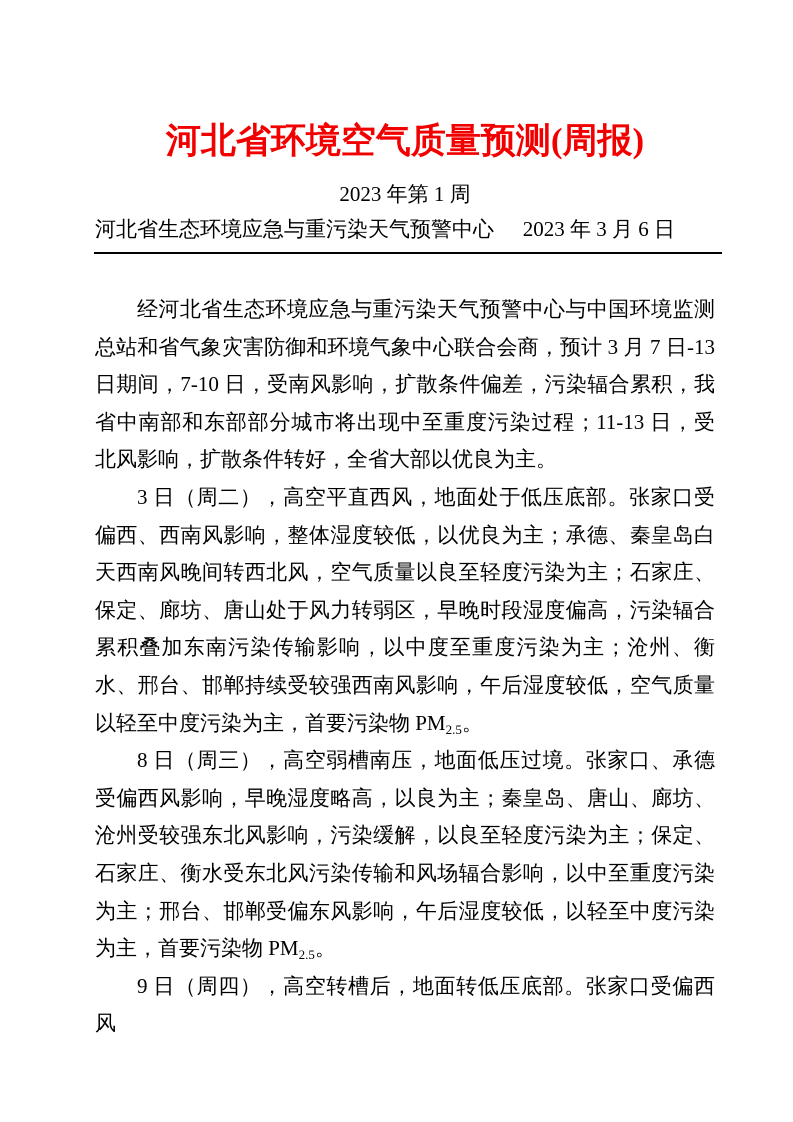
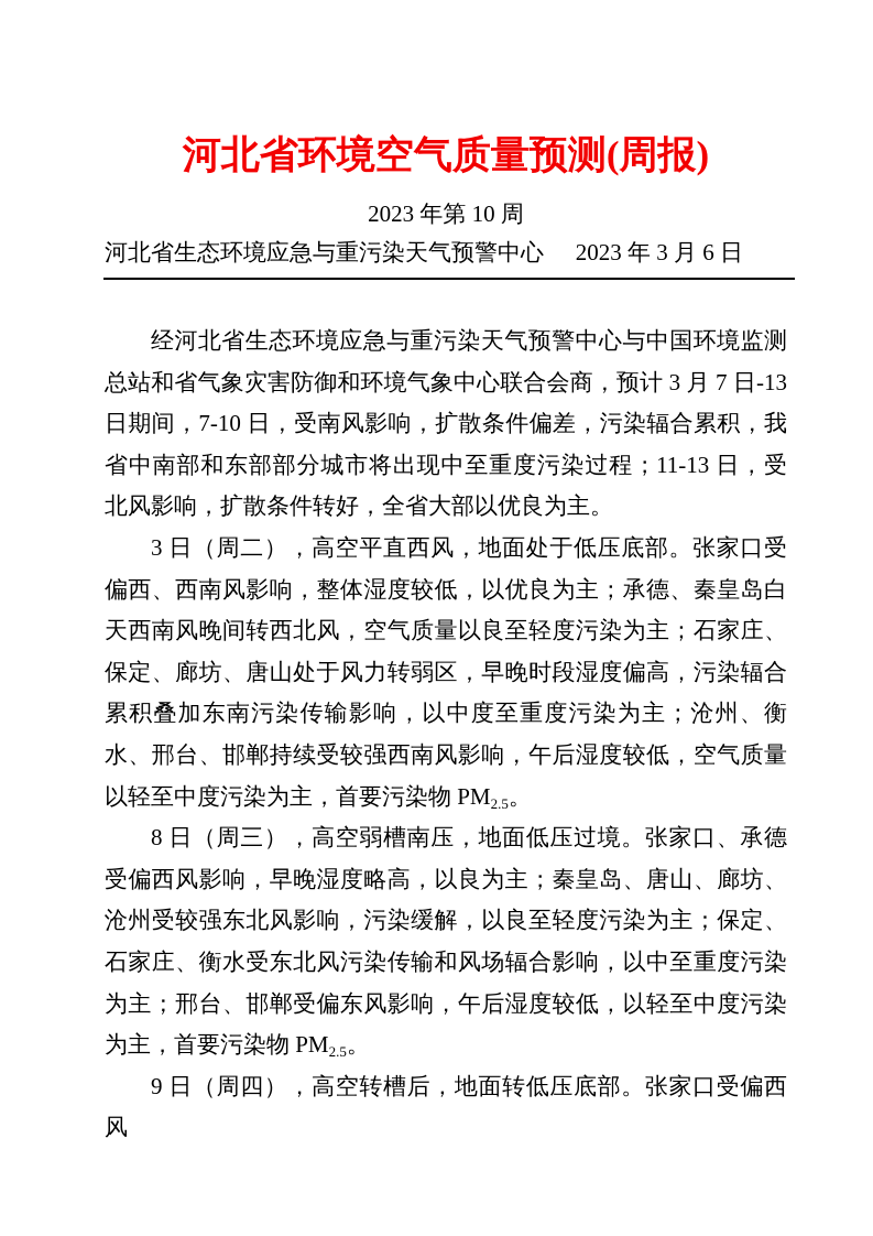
  河北省环境空气质量预测(周报)
- 2023 年第 1 周
+ 2023 年第 10 周
  河北省生态环境应急与重污染天气预警中心
  2023 年 3 月 6 日
  经河北省生态环境应急与重污染天气预警中心与中国环境监测总站和省气象灾害防御和环境气象中心联合会商，预计 3 月 7 日-13 日期间，7-10 日，受南风影响，扩散条件偏差，污染辐合累积，我省中南部和东部部分城市将出现中至重度污染过程；11-13 日，受北风影响，扩散条件转好，全省大部以优良为主。
  3 日（周二），高空平直西风，地面处于低压底部。张家口受偏西、西南风影响，整体湿度较低，以优良为主；承德、秦皇岛白天西南风晚间转西北风，空气质量以良至轻度污染为主；石家庄、保定、廊坊、唐山处于风力转弱区，早晚时段湿度偏高，污染辐合累积叠加东南污染传输影响，以中度至重度污染为主；沧州、衡水、邢台、邯郸持续受较强西南风影响，午后湿度较低，空气质量以轻至中度污染为主，首要污染物 PM2.5。
  8 日（周三），高空弱槽南压，地面低压过境。张家口、承德受偏西风影响，早晚湿度略高，以良为主；秦皇岛、唐山、廊坊、沧州受较强东北风影响，污染缓解，以良至轻度污染为主；保定、石家庄、衡水受东北风污染传输和风场辐合影响，以中至重度污染为主；邢台、邯郸受偏东风影响，午后湿度较低，以轻至中度污染为主，首要污染物 PM2.5。
  9 日（周四），高空转槽后，地面转低压底部。张家口受偏西风
